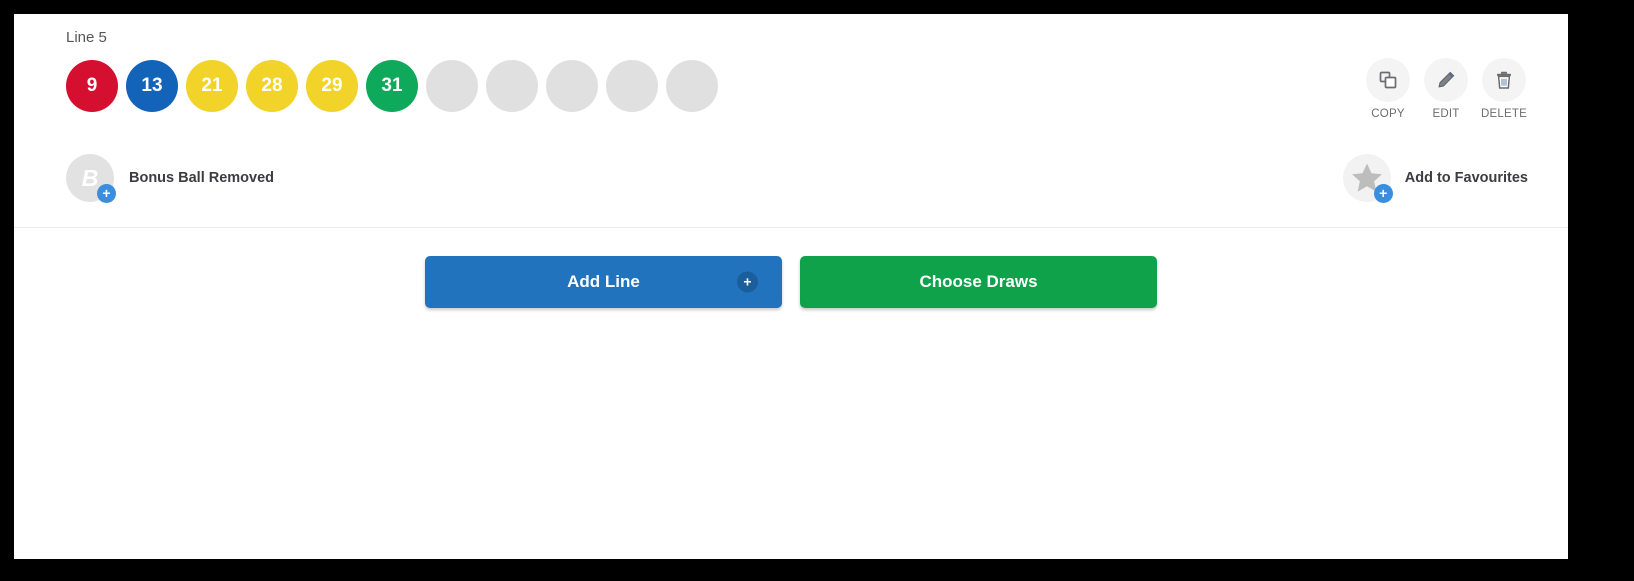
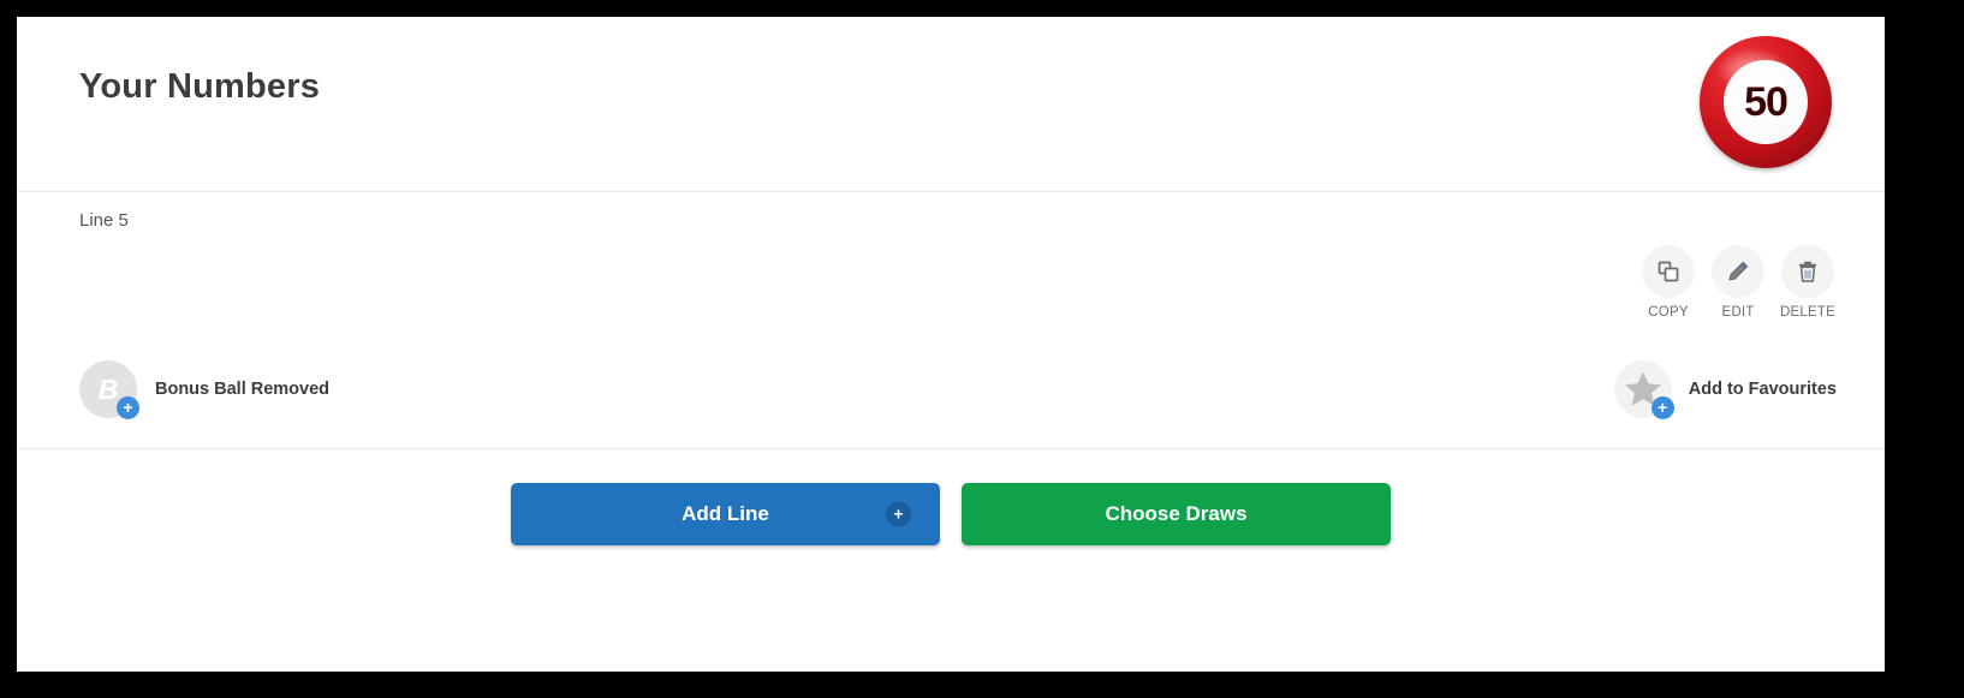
+ Your Numbers
+ 50
  Line 5
- 9
- 13
- 21
- 28
- 29
- 31
  COPY
  EDIT
  DELETE
  B
  +
  Bonus Ball Removed
  +
  Add to Favourites
  Add Line
  +
  Choose Draws
